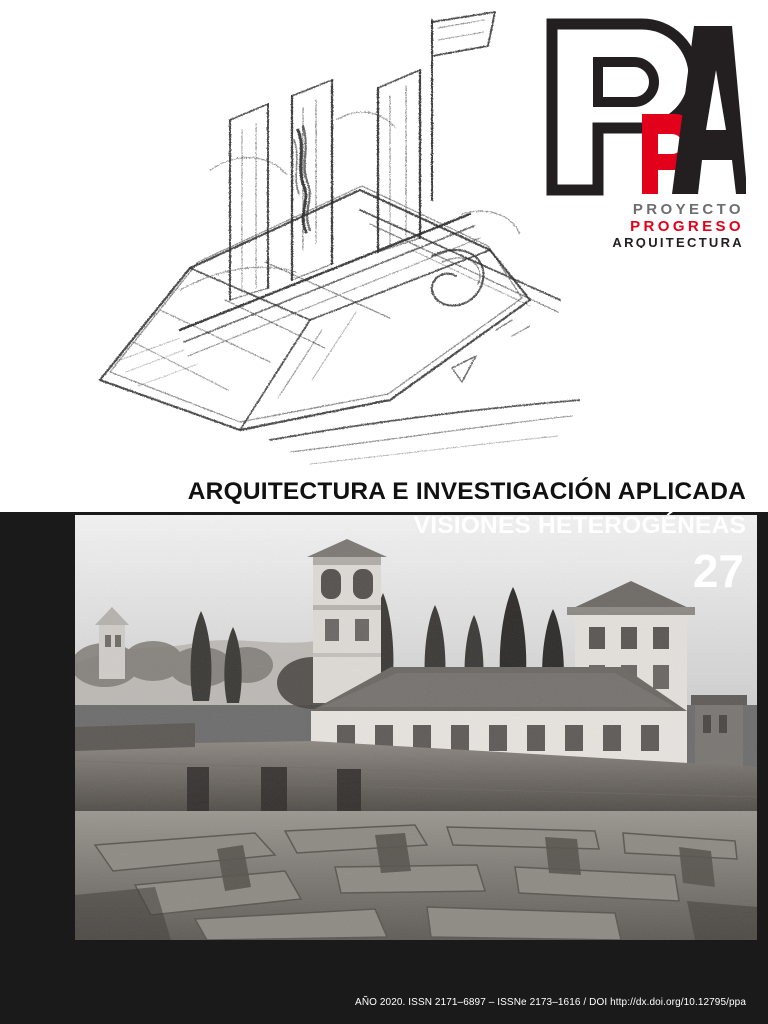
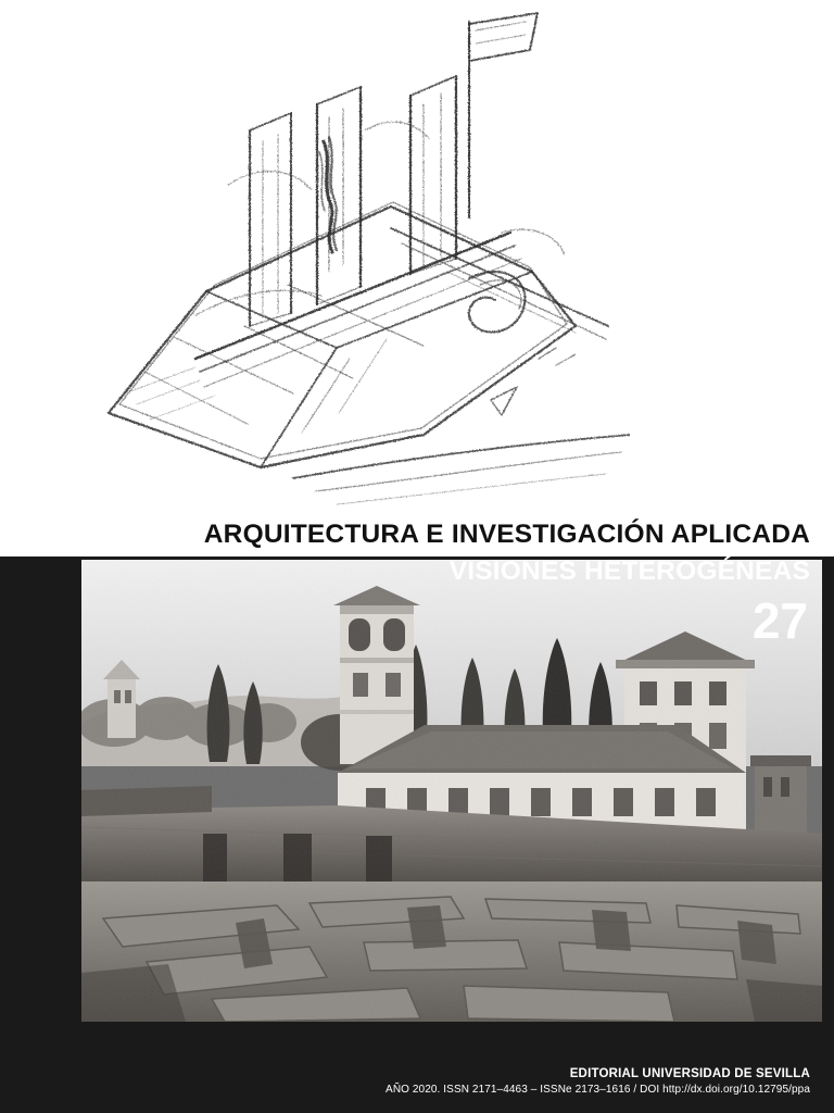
- PROYECTO
- PROGRESO
- ARQUITECTURA
  ARQUITECTURA E INVESTIGACIÓN APLICADA
  VISIONES HETEROGÉNEAS
  27
+ EDITORIAL UNIVERSIDAD DE SEVILLA
- AÑO 2020. ISSN 2171–6897 – ISSNe 2173–1616 / DOI http://dx.doi.org/10.12795/ppa
+ AÑO 2020. ISSN 2171–4463 – ISSNe 2173–1616 / DOI http://dx.doi.org/10.12795/ppa
